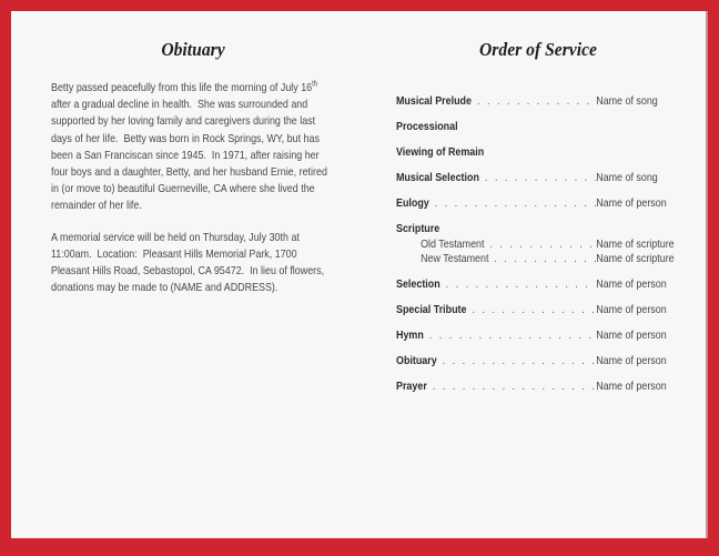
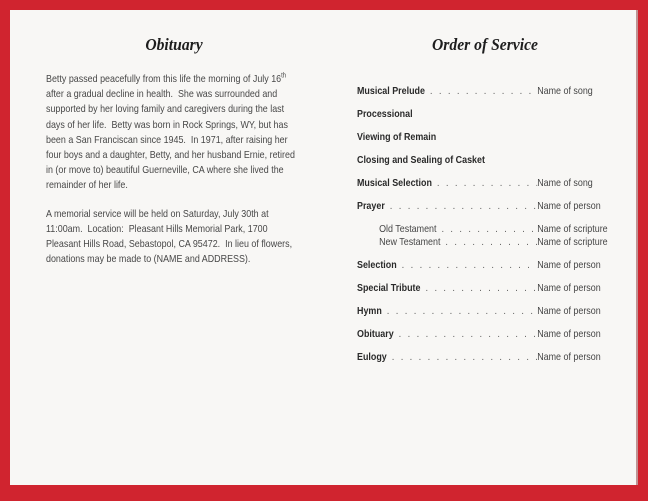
  Obituary
  Betty passed peacefully from this life the morning of July 16 after a gradual decline in health. She was surrounded and supported by her loving family and caregivers during the last days of her life. Betty was born in Rock Springs, WY, but has been a San Franciscan since 1945. In 1971, after raising her four boys and a daughter, Betty, and her husband Ernie, retired in (or move to) beautiful Guerneville, CA where she lived the remainder of her life.
- A memorial service will be held on Thursday, July 30th at 11:00am. Location: Pleasant Hills Memorial Park, 1700 Pleasant Hills Road, Sebastopol, CA 95472. In lieu of flowers, donations may be made to (NAME and ADDRESS).
+ A memorial service will be held on Saturday, July 30th at 11:00am. Location: Pleasant Hills Memorial Park, 1700 Pleasant Hills Road, Sebastopol, CA 95472. In lieu of flowers, donations may be made to (NAME and ADDRESS).
  Order of Service
  Musical Prelude
  Name of song
  Processional
  Viewing of Remain
+ Closing and Sealing of Casket
  Musical Selection
  Name of song
- Eulogy
+ Prayer
  Name of person
- Scripture
  Old Testament
  Name of scripture
  New Testament
  Name of scripture
  Selection
  Name of person
  Special Tribute
  Name of person
  Hymn
  Name of person
  Obituary
  Name of person
- Prayer
+ Eulogy
  Name of person
